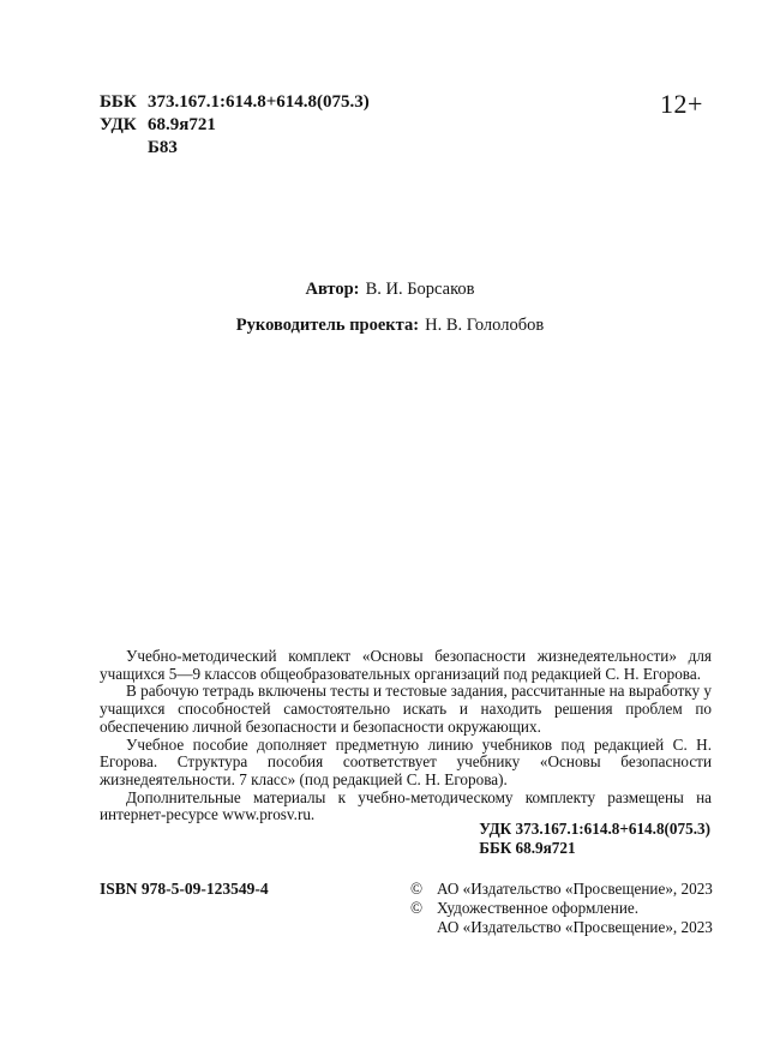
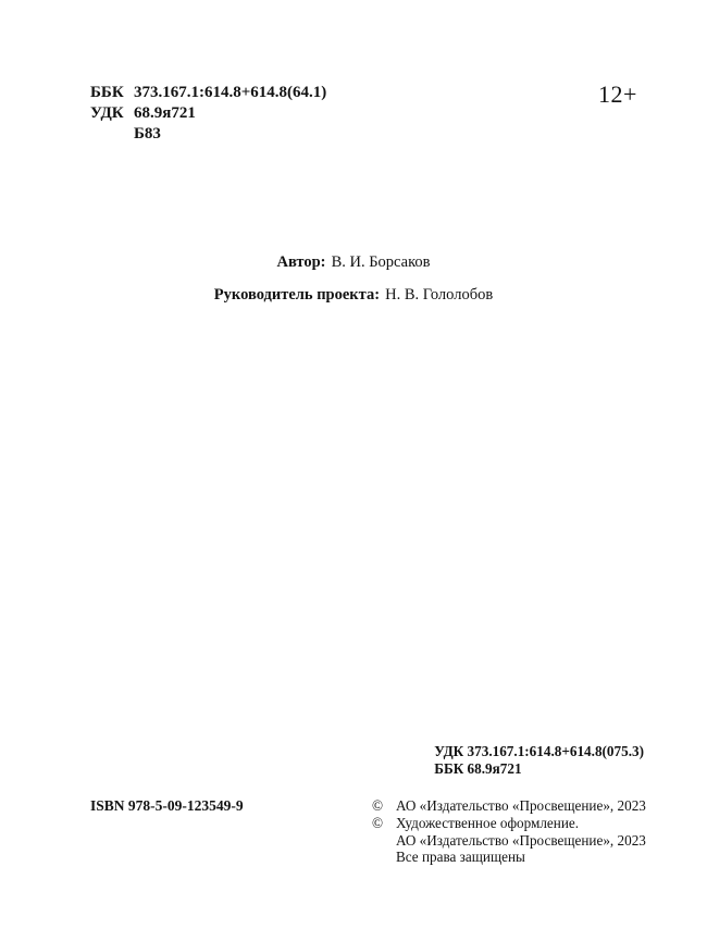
  ББК
- 373.167.1:614.8+614.8(075.3)
+ 373.167.1:614.8+614.8(64.1)
  УДК
  68.9я721
  Б83
  12+
  Автор: В. И. Борсаков
  Руководитель проекта: Н. В. Гололобов
- Учебно-методический комплект «Основы безопасности жизнедеятельности» для учащихся 5—9 классов общеобразовательных организаций под редакцией С. Н. Егорова.
- В рабочую тетрадь включены тесты и тестовые задания, рассчитанные на выработку у учащихся способностей самостоятельно искать и находить решения проблем по обеспечению личной безопасности и безопасности окружающих.
- Учебное пособие дополняет предметную линию учебников под редакцией С. Н. Егорова. Структура пособия соответствует учебнику «Основы безопасности жизнедеятельности. 7 класс» (под редакцией С. Н. Егорова).
- Дополнительные материалы к учебно-методическому комплекту размещены на интернет-ресурсе www.prosv.ru.
  УДК 373.167.1:614.8+614.8(075.3)
  ББК 68.9я721
- ISBN 978-5-09-123549-4
+ ISBN 978-5-09-123549-9
  ©
  АО «Издательство «Просвещение», 2023
  ©
  Художественное оформление.
  АО «Издательство «Просвещение», 2023
+ Все права защищены
